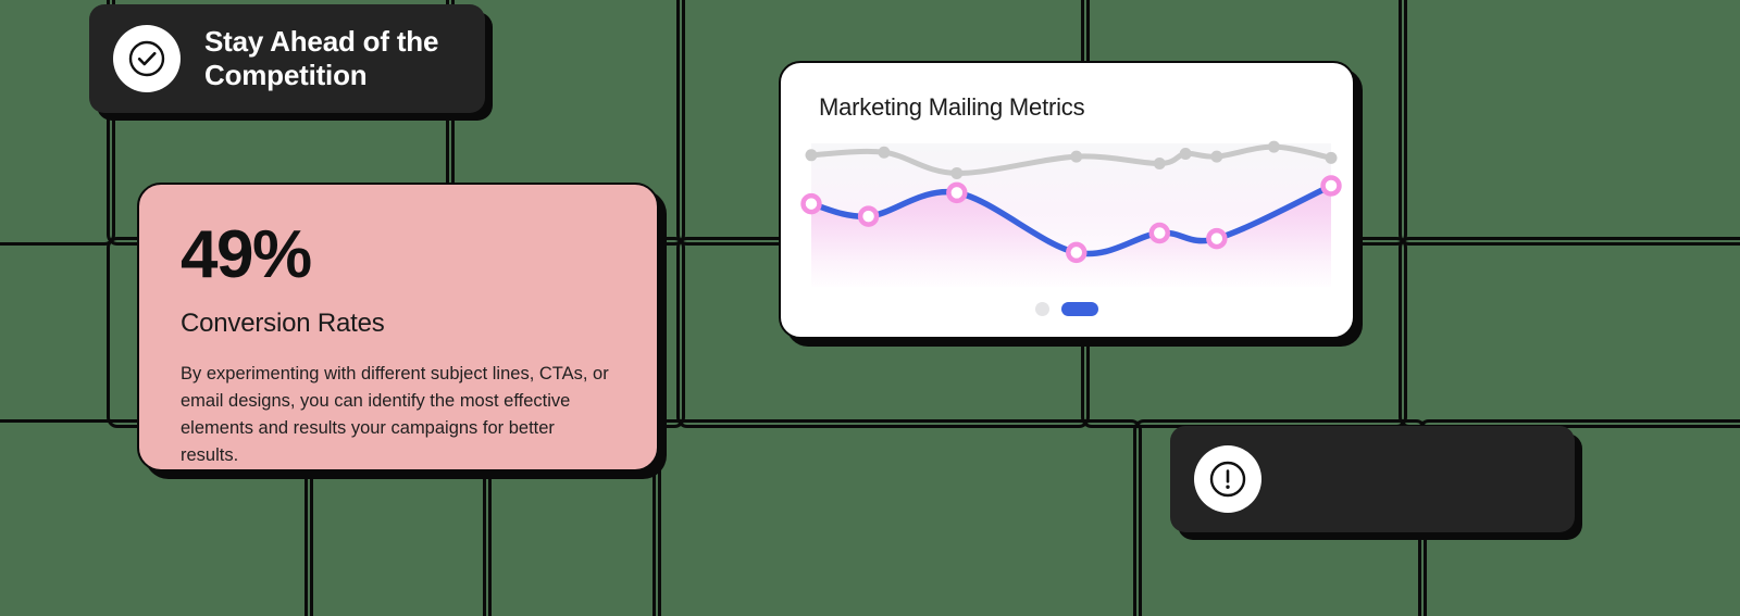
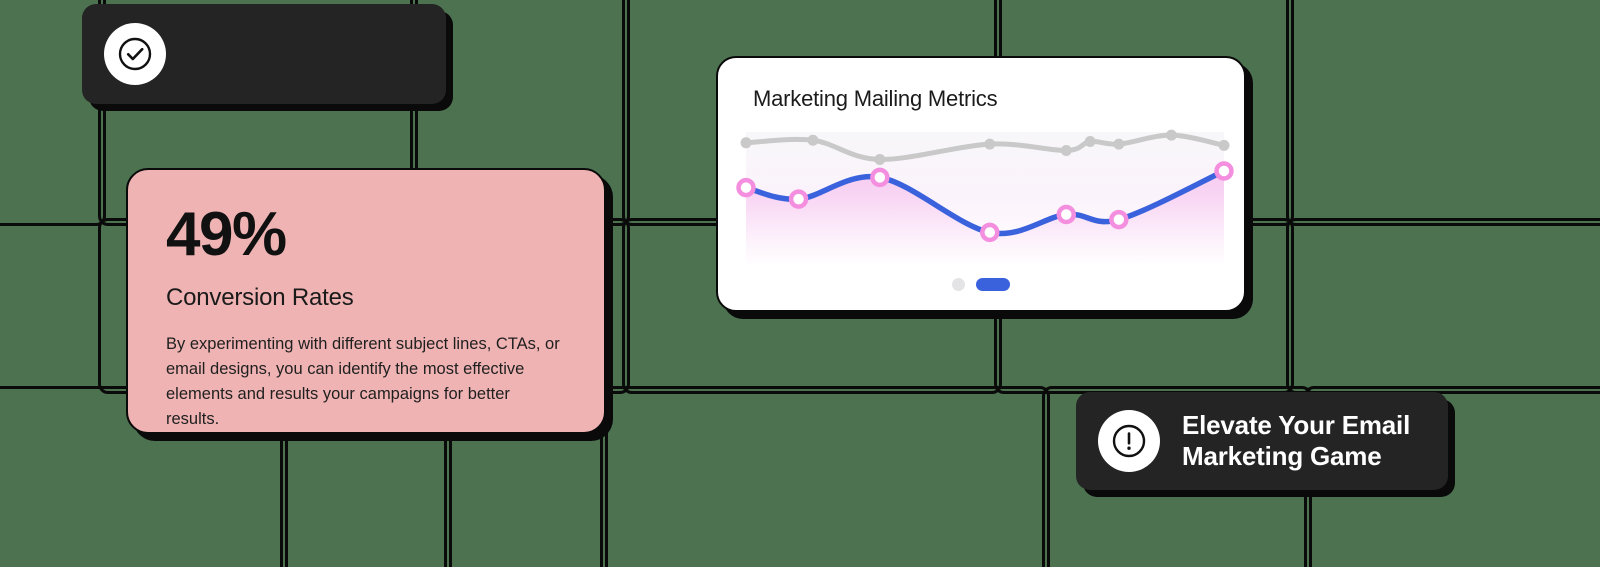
- Stay Ahead of the
- Competition
  49%
  Conversion Rates
  By experimenting with different subject lines, CTAs, or email designs, you can identify the most effective elements and results your campaigns for better results.
  Marketing Mailing Metrics
+ Elevate Your Email
+ Marketing Game
